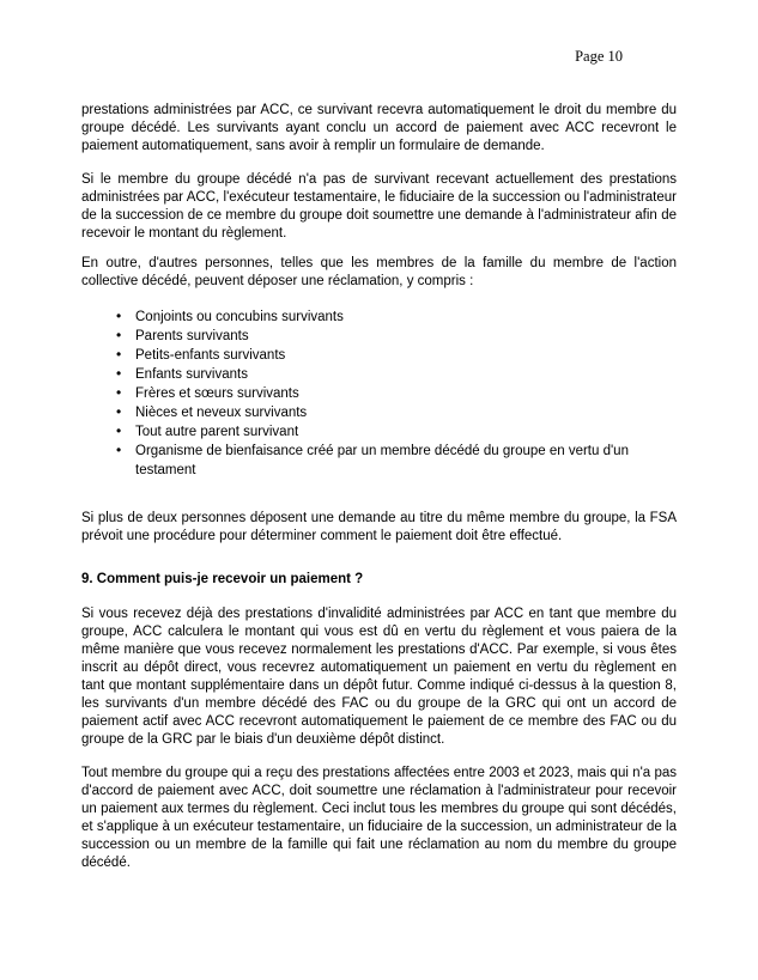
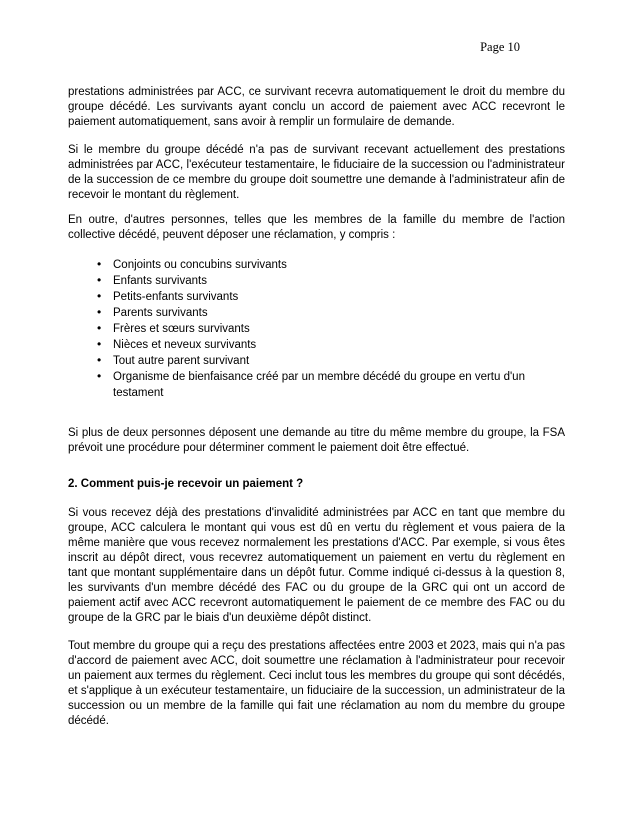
  Page 10
  prestations administrées par ACC, ce survivant recevra automatiquement le droit du membre du groupe décédé. Les survivants ayant conclu un accord de paiement avec ACC recevront le paiement automatiquement, sans avoir à remplir un formulaire de demande.
  Si le membre du groupe décédé n'a pas de survivant recevant actuellement des prestations administrées par ACC, l'exécuteur testamentaire, le fiduciaire de la succession ou l'administrateur de la succession de ce membre du groupe doit soumettre une demande à l'administrateur afin de recevoir le montant du règlement.
  En outre, d'autres personnes, telles que les membres de la famille du membre de l'action collective décédé, peuvent déposer une réclamation, y compris :
  •
  Conjoints ou concubins survivants
  •
- Parents survivants
+ Enfants survivants
  •
  Petits-enfants survivants
  •
- Enfants survivants
+ Parents survivants
  •
  Frères et sœurs survivants
  •
  Nièces et neveux survivants
  •
  Tout autre parent survivant
  •
  Organisme de bienfaisance créé par un membre décédé du groupe en vertu d'un testament
  Si plus de deux personnes déposent une demande au titre du même membre du groupe, la FSA prévoit une procédure pour déterminer comment le paiement doit être effectué.
- 9. Comment puis-je recevoir un paiement ?
+ 2. Comment puis-je recevoir un paiement ?
  Si vous recevez déjà des prestations d'invalidité administrées par ACC en tant que membre du groupe, ACC calculera le montant qui vous est dû en vertu du règlement et vous paiera de la même manière que vous recevez normalement les prestations d'ACC. Par exemple, si vous êtes inscrit au dépôt direct, vous recevrez automatiquement un paiement en vertu du règlement en tant que montant supplémentaire dans un dépôt futur. Comme indiqué ci-dessus à la question 8, les survivants d'un membre décédé des FAC ou du groupe de la GRC qui ont un accord de paiement actif avec ACC recevront automatiquement le paiement de ce membre des FAC ou du groupe de la GRC par le biais d'un deuxième dépôt distinct.
  Tout membre du groupe qui a reçu des prestations affectées entre 2003 et 2023, mais qui n'a pas d'accord de paiement avec ACC, doit soumettre une réclamation à l'administrateur pour recevoir un paiement aux termes du règlement. Ceci inclut tous les membres du groupe qui sont décédés, et s'applique à un exécuteur testamentaire, un fiduciaire de la succession, un administrateur de la succession ou un membre de la famille qui fait une réclamation au nom du membre du groupe décédé.
